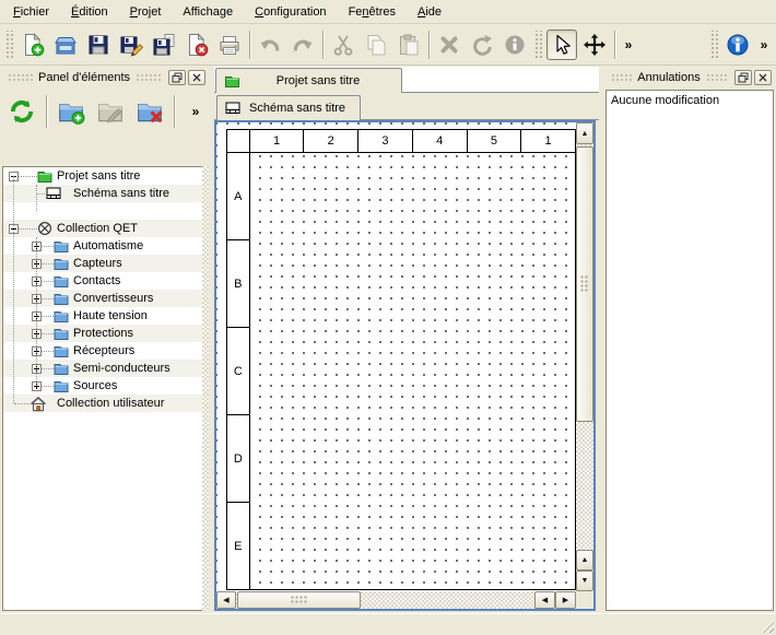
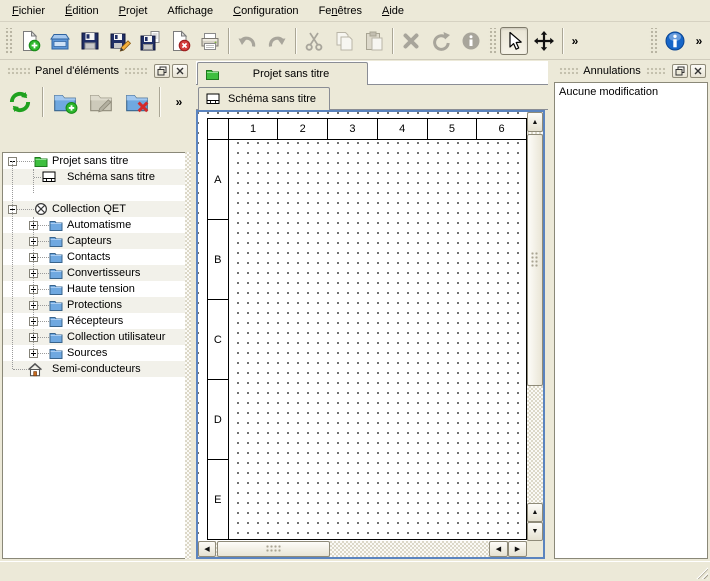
  Fichier
  Édition
  Projet
  Affichage
  Configuration
  Fenêtres
  Aide
  »
  »
  Panel d'éléments
  »
  Projet sans titre
  Schéma sans titre
  Collection QET
  Automatisme
  Capteurs
  Contacts
  Convertisseurs
  Haute tension
  Protections
  Récepteurs
- Semi-conducteurs
+ Collection utilisateur
  Sources
- Collection utilisateur
+ Semi-conducteurs
  Projet sans titre
  Schéma sans titre
- 	1	2	3	4	5	1
+ 	1	2	3	4	5	6
  A
  B
  C
  D
  E
  Annulations
  Aucune modification
